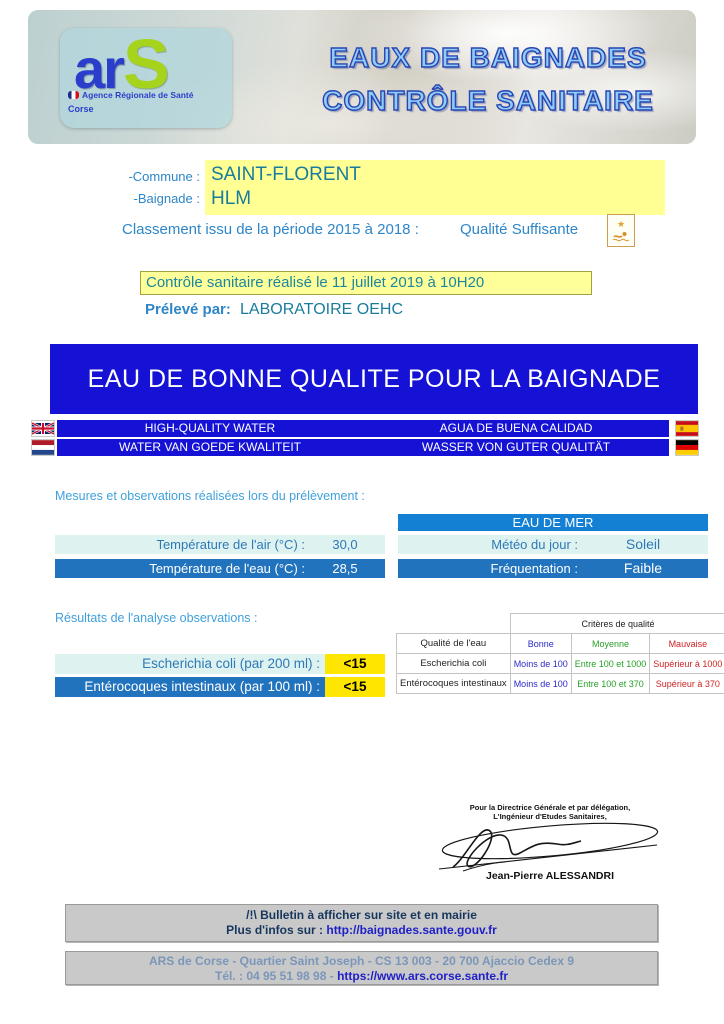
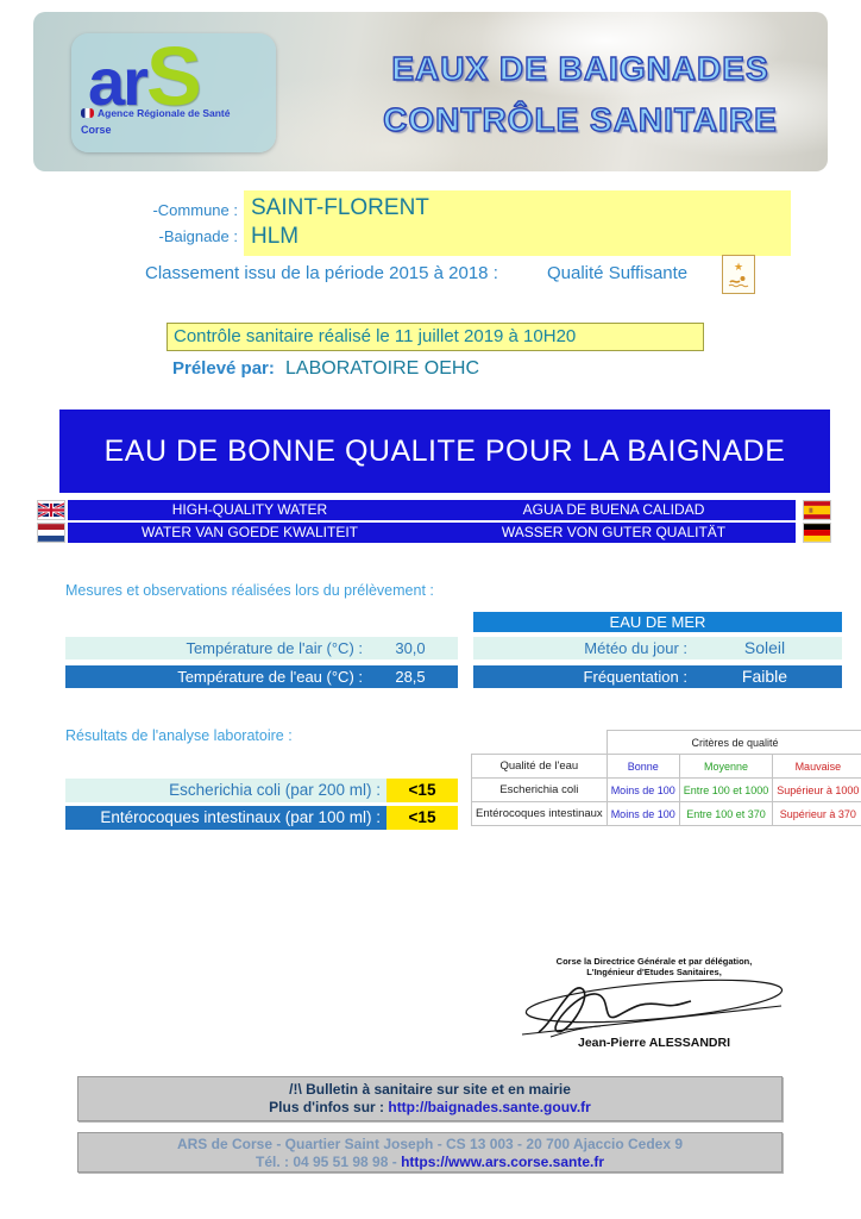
  arS
  Agence Régionale de Santé
  Corse
  EAUX DE BAIGNADES
  CONTRÔLE SANITAIRE
  -Commune :
  -Baignade :
  SAINT-FLORENT
  HLM
  Classement issu de la période 2015 à 2018 :
  Qualité Suffisante
  ★
  Contrôle sanitaire réalisé le 11 juillet 2019 à 10H20
  Prélevé par:
  LABORATOIRE OEHC
  EAU DE BONNE QUALITE POUR LA BAIGNADE
  HIGH-QUALITY WATER
  AGUA DE BUENA CALIDAD
  WATER VAN GOEDE KWALITEIT
  WASSER VON GUTER QUALITÄT
  Mesures et observations réalisées lors du prélèvement :
  Température de l'air (°C) :
  30,0
  Température de l'eau (°C) :
  28,5
  EAU DE MER
  Météo du jour :
  Soleil
  Fréquentation :
  Faible
- Résultats de l'analyse observations :
+ Résultats de l'analyse laboratoire :
  Escherichia coli (par 200 ml) :
  <15
  Entérocoques intestinaux (par 100 ml) :
  <15
  	Critères de qualité
  Qualité de l'eau	Bonne	Moyenne	Mauvaise
  Escherichia coli	Moins de 100	Entre 100 et 1000	Supérieur à 1000
  Entérocoques intestinaux	Moins de 100	Entre 100 et 370	Supérieur à 370
- Pour la Directrice Générale et par délégation,
+ Corse la Directrice Générale et par délégation,
  L'Ingénieur d'Etudes Sanitaires,
  Jean-Pierre ALESSANDRI
- /!\ Bulletin à afficher sur site et en mairie
+ /!\ Bulletin à sanitaire sur site et en mairie
  Plus d'infos sur : http://baignades.sante.gouv.fr
  ARS de Corse - Quartier Saint Joseph - CS 13 003 - 20 700 Ajaccio Cedex 9
  Tél. : 04 95 51 98 98 - https://www.ars.corse.sante.fr
